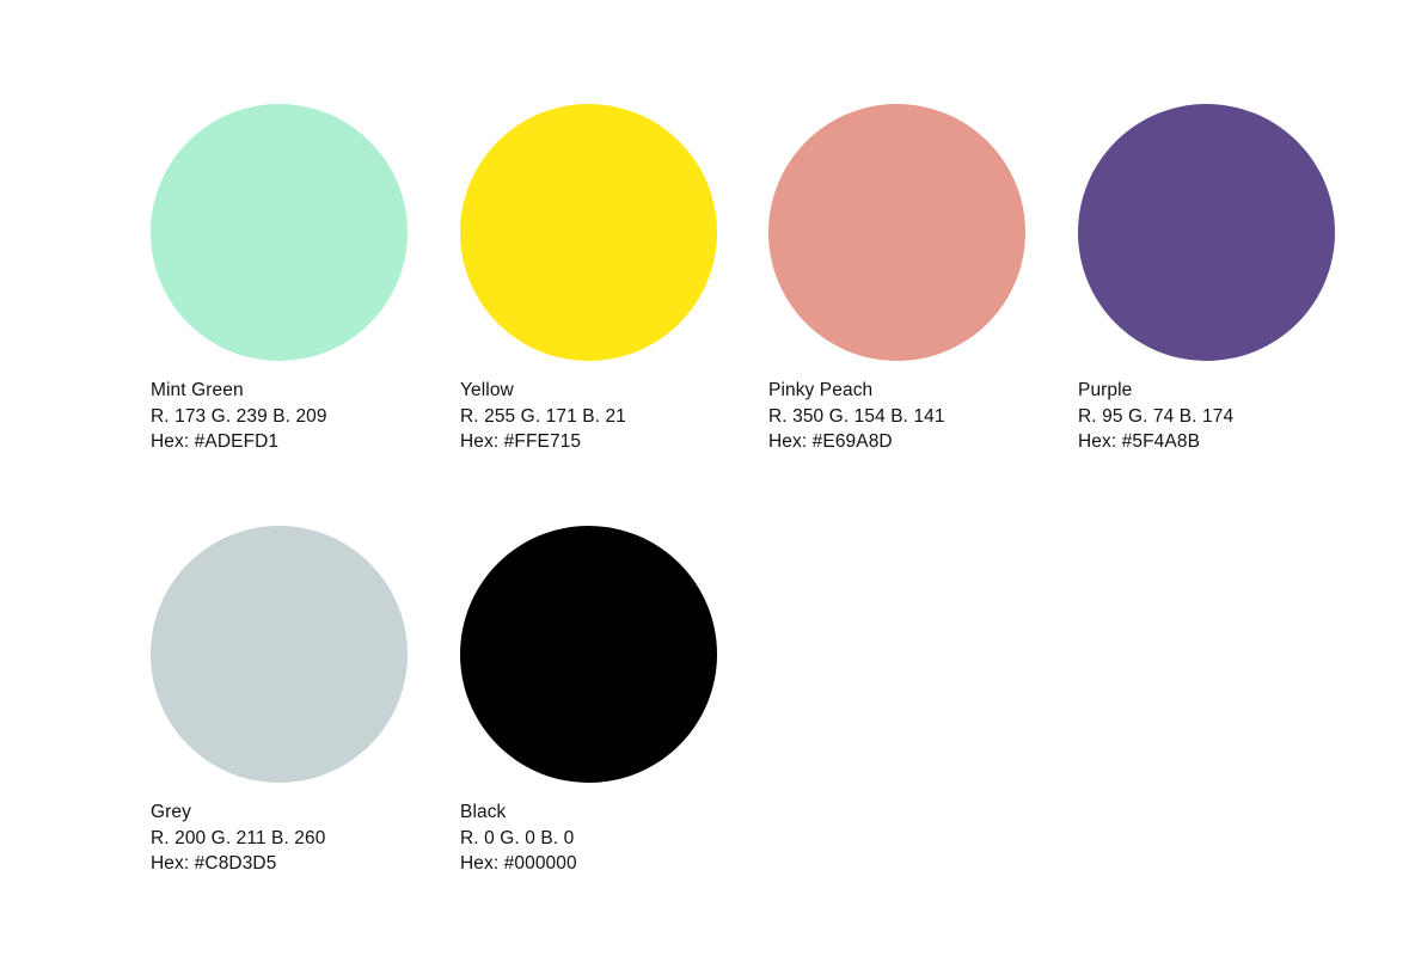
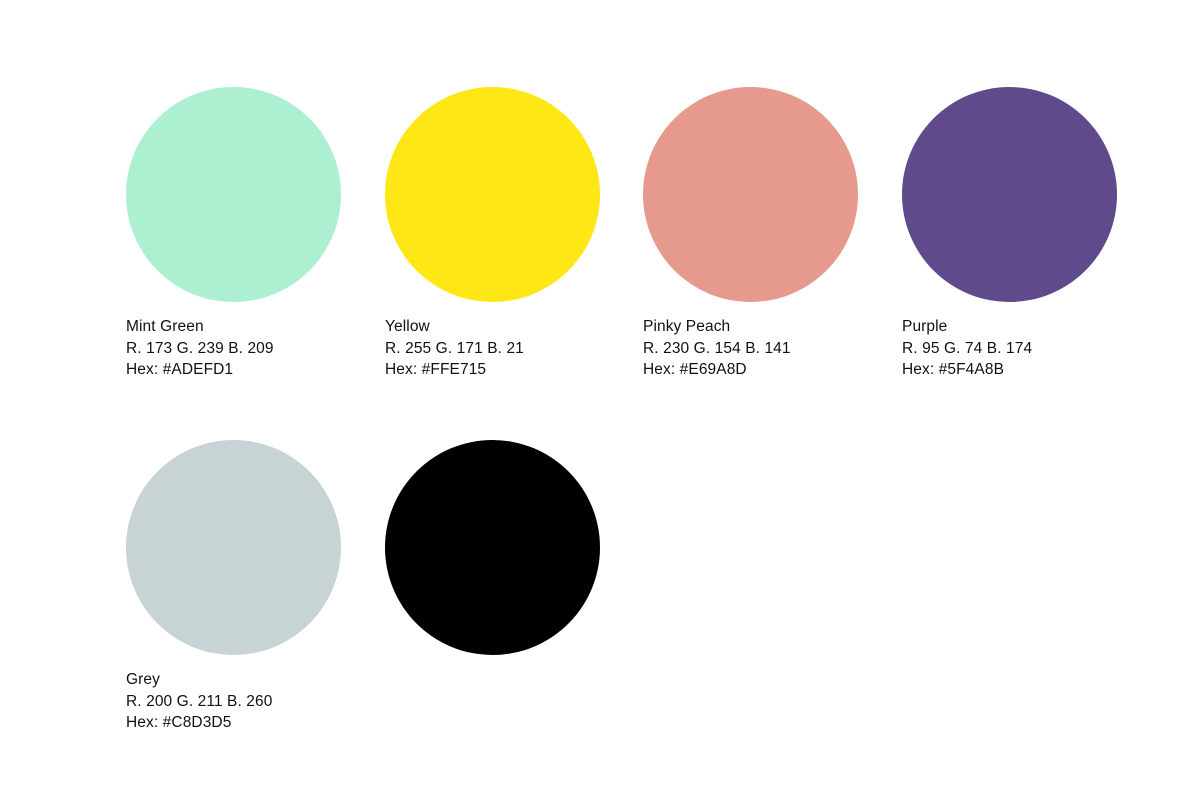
  Mint Green
  R. 173 G. 239 B. 209
  Hex: #ADEFD1
  Yellow
  R. 255 G. 171 B. 21
  Hex: #FFE715
  Pinky Peach
- R. 350 G. 154 B. 141
+ R. 230 G. 154 B. 141
  Hex: #E69A8D
  Purple
  R. 95 G. 74 B. 174
  Hex: #5F4A8B
  Grey
  R. 200 G. 211 B. 260
  Hex: #C8D3D5
- Black
- R. 0 G. 0 B. 0
- Hex: #000000
